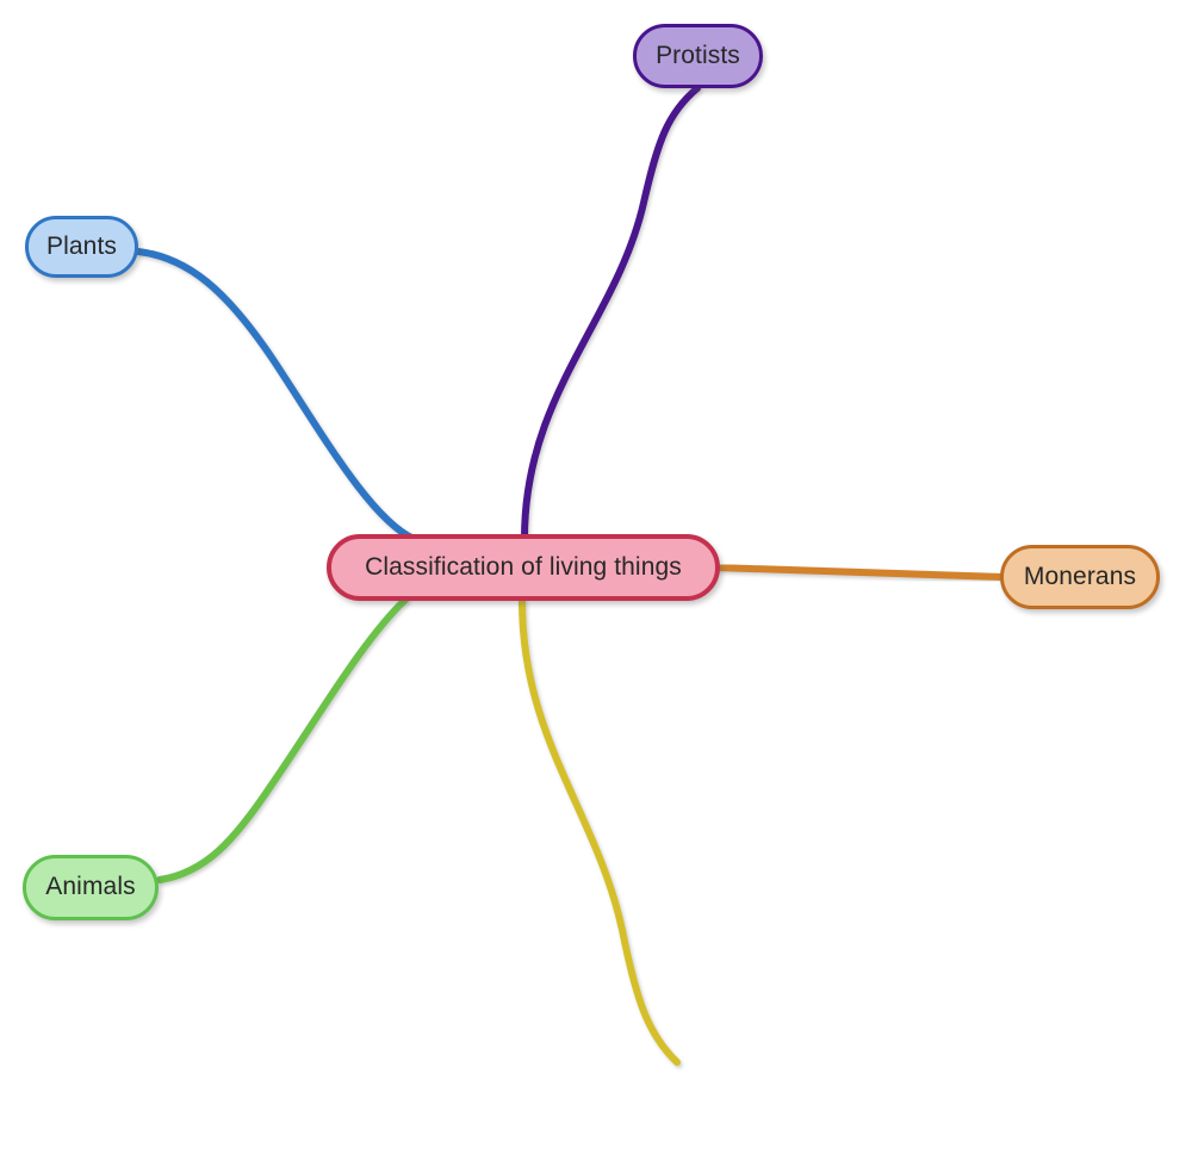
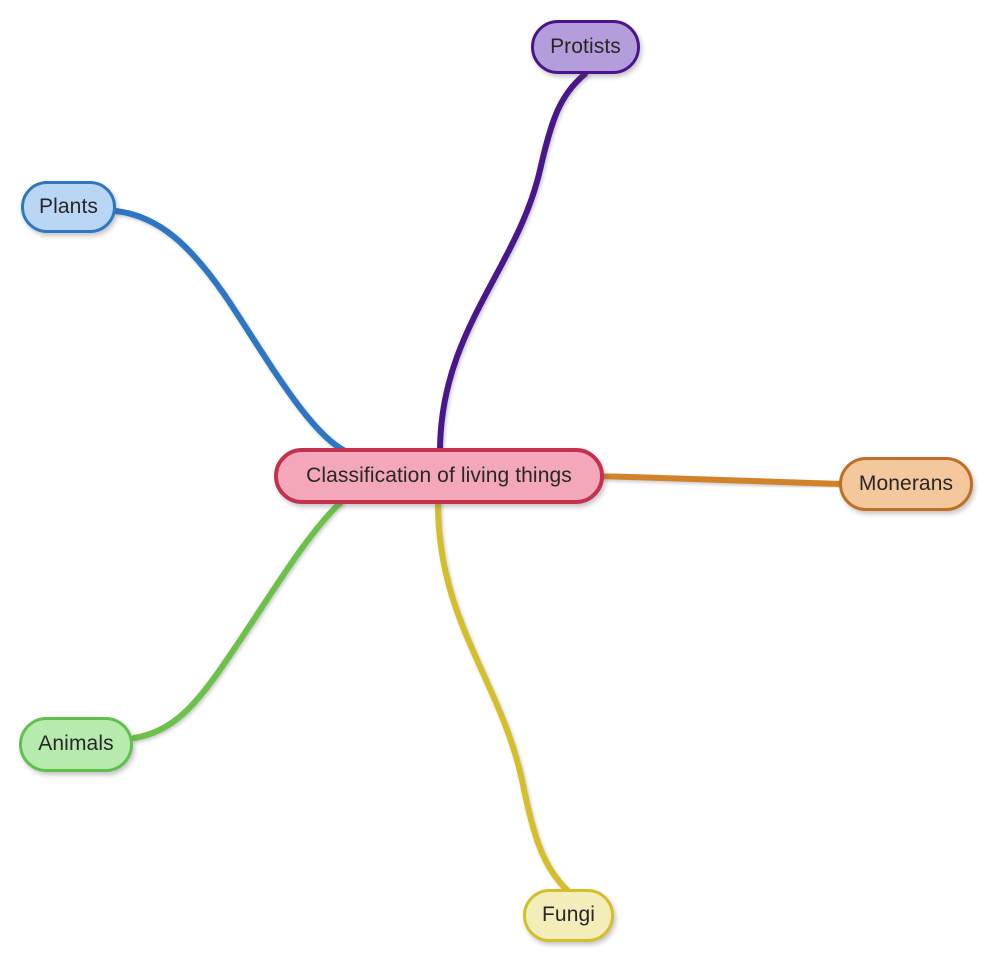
  Classification of living things
  Protists
  Plants
  Monerans
  Animals
+ Fungi
